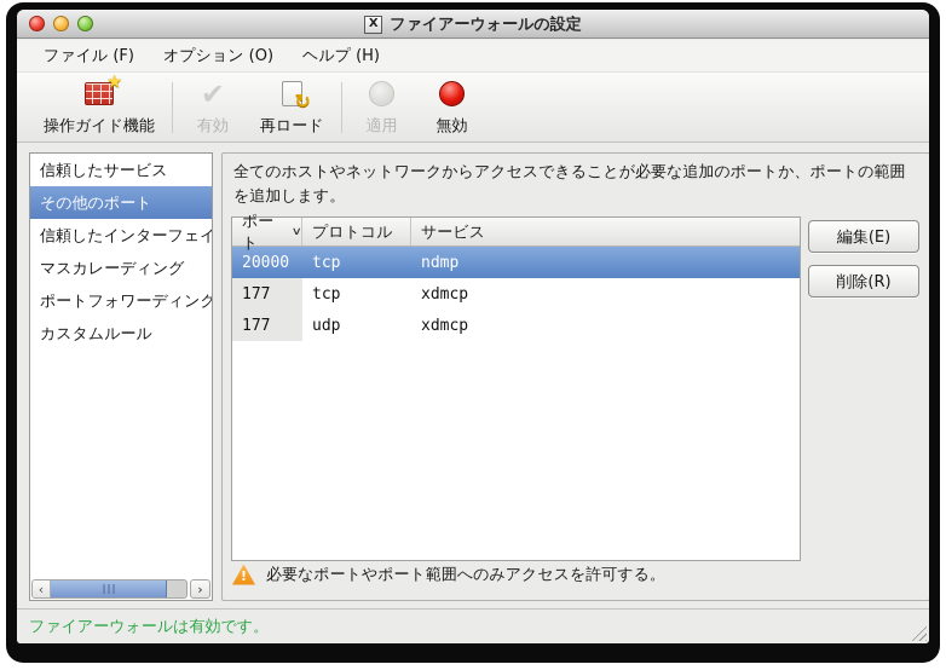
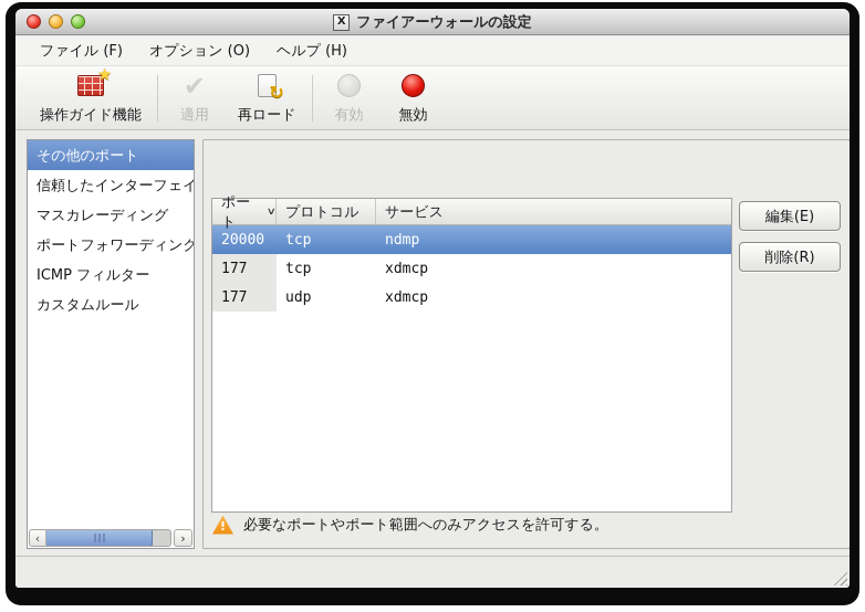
  X
  ファイアーウォールの設定
  ファイル (F)
  オプション (O)
  ヘルプ (H)
  ★
  操作ガイド機能
  ✔
- 有効
+ 適用
  ↻
  再ロード
- 適用
+ 有効
  無効
- 信頼したサービス
  その他のポート
  信頼したインターフェイ
  マスカレーディング
  ポートフォワーディング
+ ICMP フィルター
  カスタムルール
  ‹
  ›
- 全てのホストやネットワークからアクセスできることが必要な追加のポートか、ポートの範囲を追加します。
  ポート
  ∨
  プロトコル
  サービス
  20000
  tcp
  ndmp
  177
  tcp
  xdmcp
  177
  udp
  xdmcp
  編集(E)
  削除(R)
  必要なポートやポート範囲へのみアクセスを許可する。
- ファイアーウォールは有効です。
